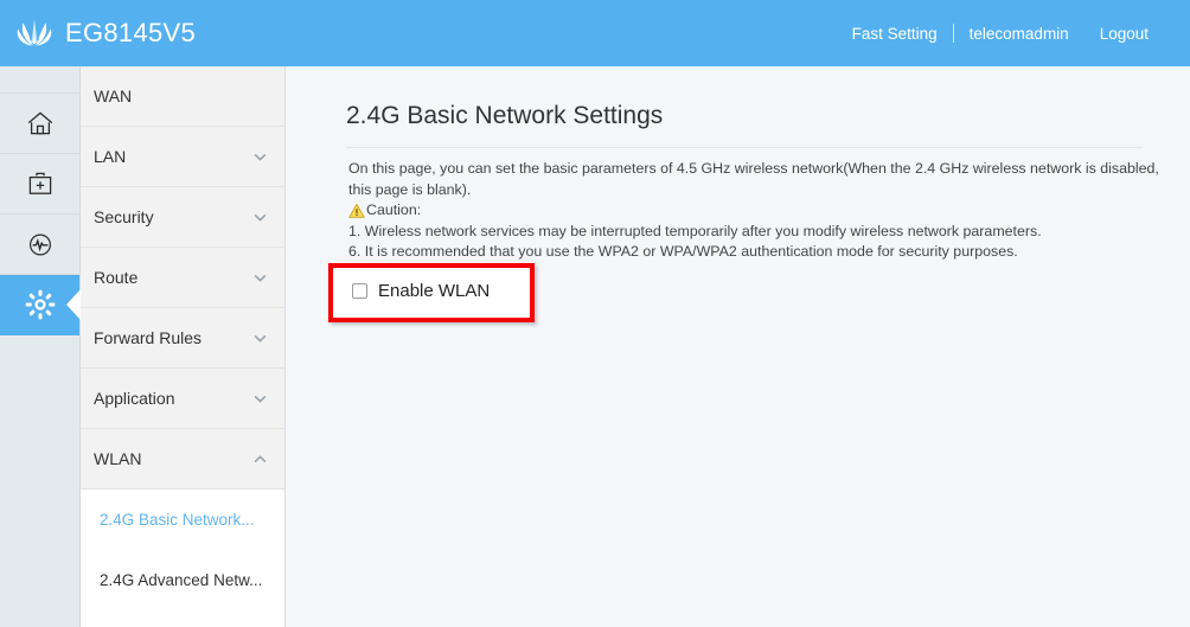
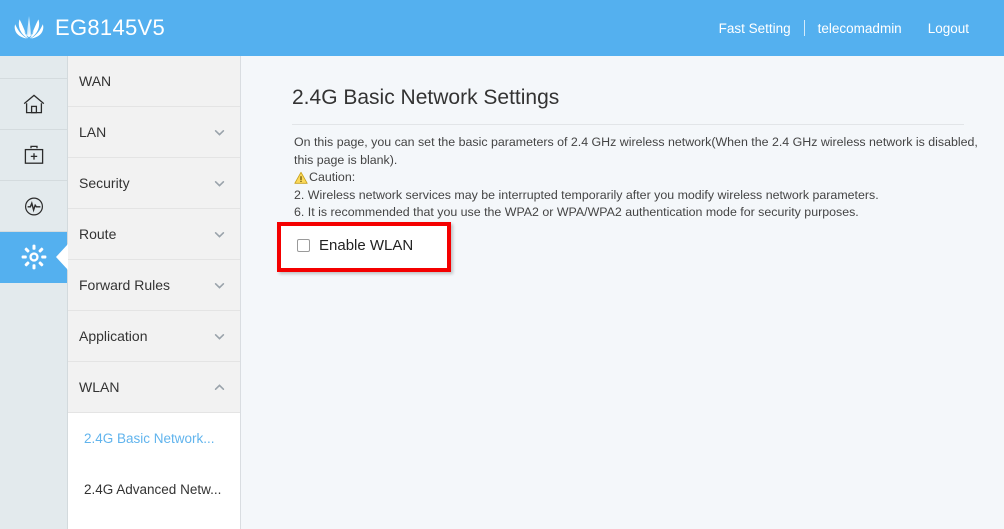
  EG8145V5
  Fast Setting
  telecomadmin
  Logout
  WAN
  LAN
  Security
  Route
  Forward Rules
  Application
  WLAN
  2.4G Basic Network...
  2.4G Advanced Netw...
  2.4G Basic Network Settings
- On this page, you can set the basic parameters of 4.5 GHz wireless network(When the 2.4 GHz wireless network is disabled, this page is blank).
+ On this page, you can set the basic parameters of 2.4 GHz wireless network(When the 2.4 GHz wireless network is disabled, this page is blank).
  Caution:
- 1. Wireless network services may be interrupted temporarily after you modify wireless network parameters.
+ 2. Wireless network services may be interrupted temporarily after you modify wireless network parameters.
  6. It is recommended that you use the WPA2 or WPA/WPA2 authentication mode for security purposes.
  Enable WLAN
